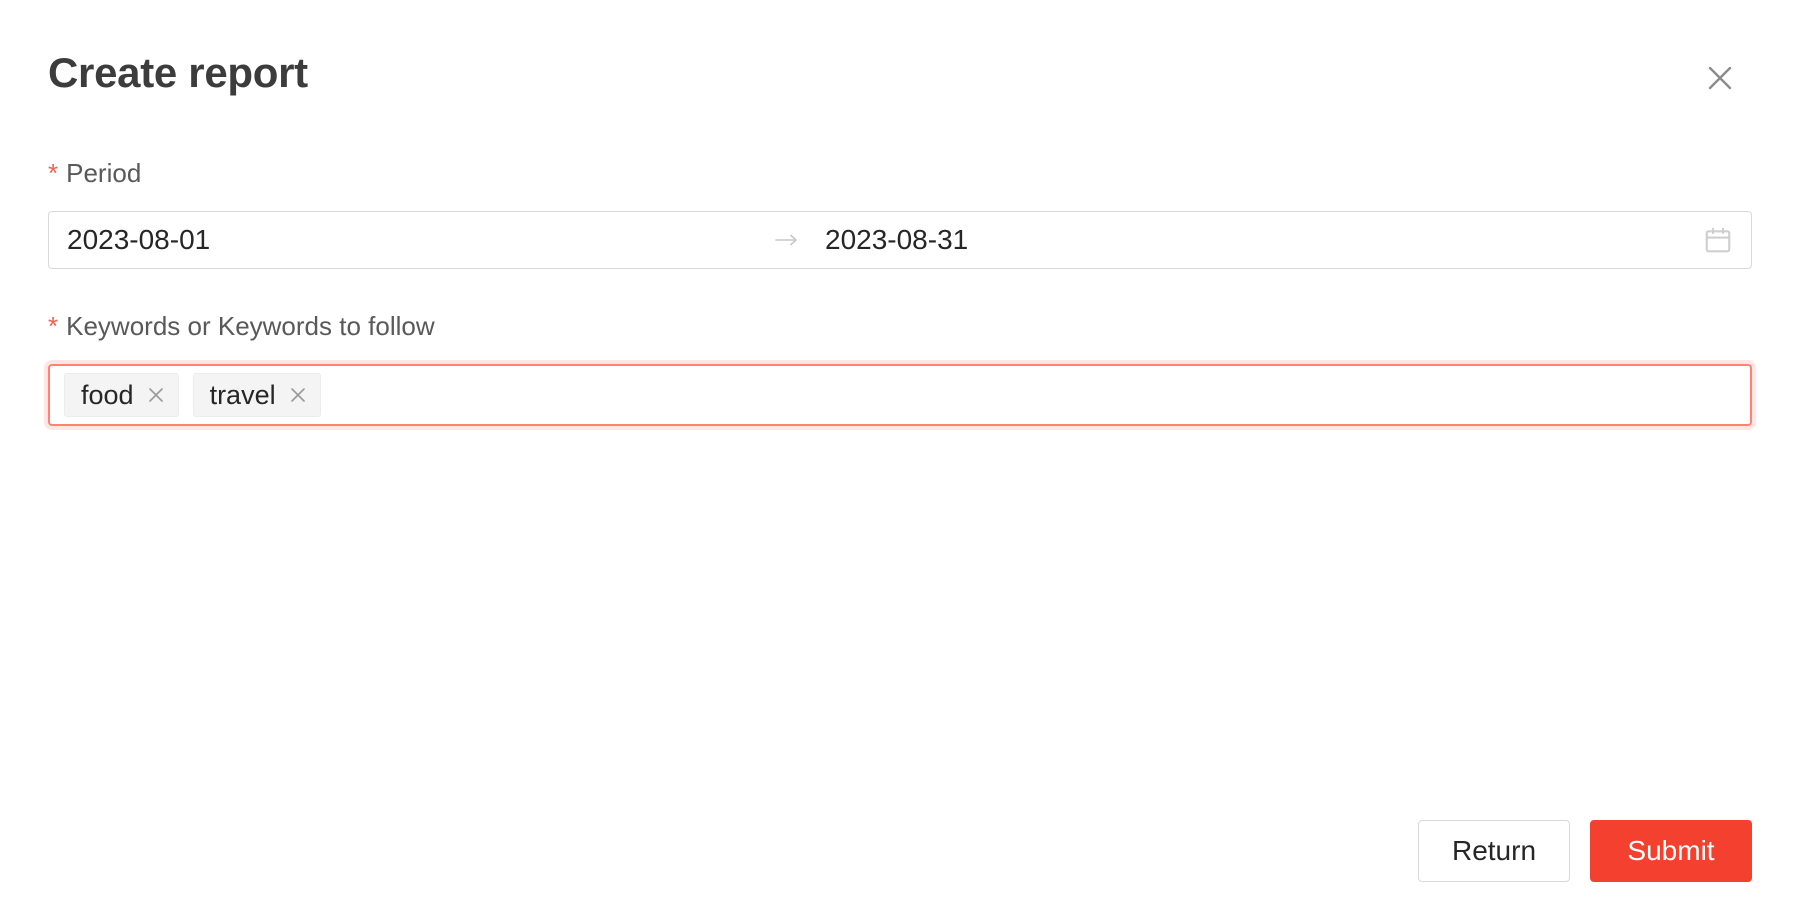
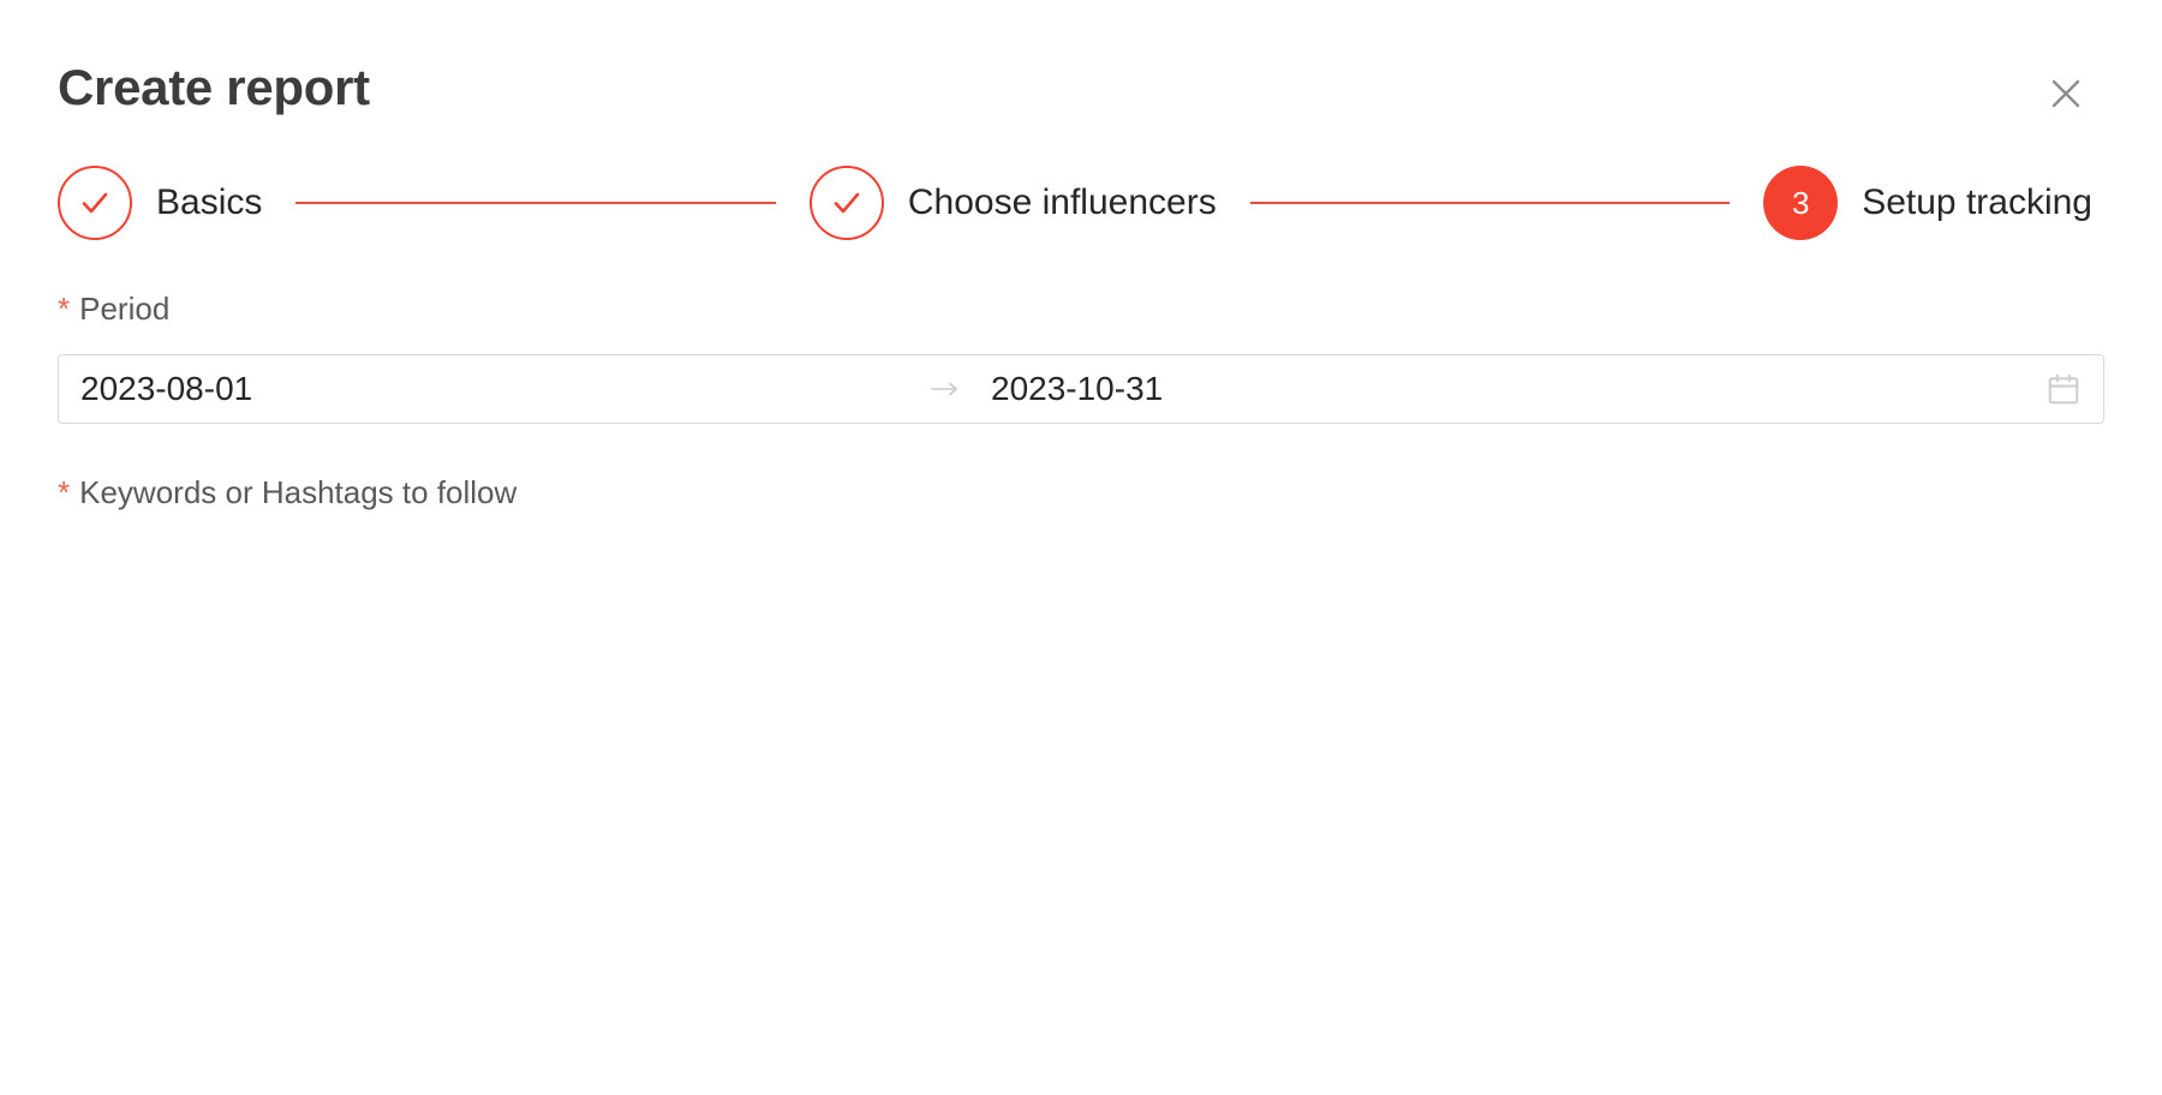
  Create report
+ Basics
+ Choose influencers
+ 3
+ Setup tracking
  *
  Period
  2023-08-01
- 2023-08-31
+ 2023-10-31
  *
- Keywords or Keywords to follow
+ Keywords or Hashtags to follow
- food
- travel
- Return
- Submit
